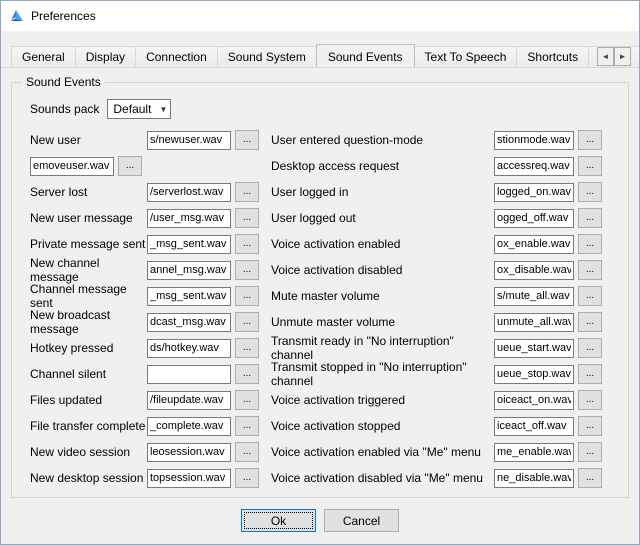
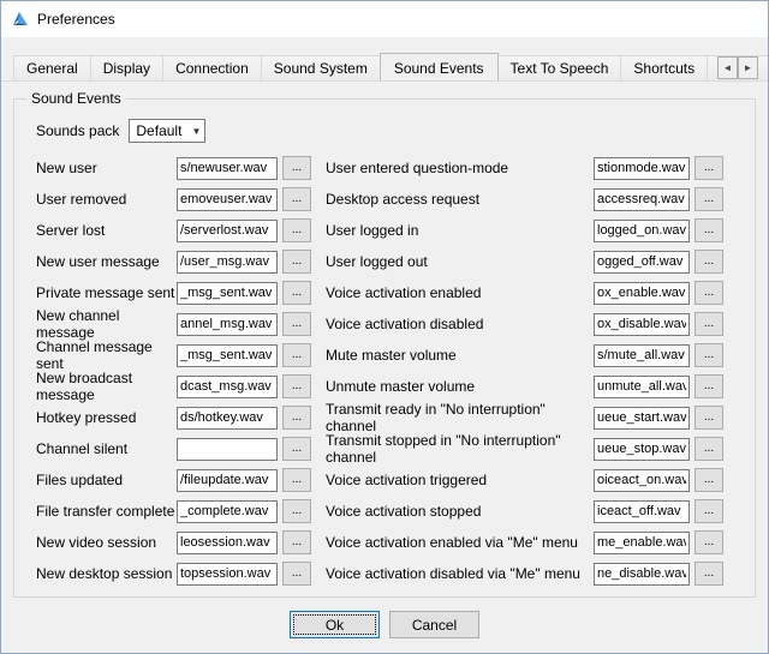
  Preferences
  General
  Display
  Connection
  Sound System
  Sound Events
  Text To Speech
  Shortcuts
  ◄
  ►
  Sound Events
  Sounds pack
  Default
  ▼
  New user
  s/newuser.wav
  ...
+ User removed
  emoveuser.wav
  ...
  Server lost
  /serverlost.wav
  ...
  New user message
  /user_msg.wav
  ...
  Private message sent
  _msg_sent.wav
  ...
  New channel message
  annel_msg.wav
  ...
  Channel message sent
  _msg_sent.wav
  ...
  New broadcast message
  dcast_msg.wav
  ...
  Hotkey pressed
  ds/hotkey.wav
  ...
  Channel silent
  ...
  Files updated
  /fileupdate.wav
  ...
  File transfer complete
  _complete.wav
  ...
  New video session
  leosession.wav
  ...
  New desktop session
  topsession.wav
  ...
  User entered question-mode
  stionmode.wav
  ...
  Desktop access request
  accessreq.wav
  ...
  User logged in
  logged_on.wav
  ...
  User logged out
  ogged_off.wav
  ...
  Voice activation enabled
  ox_enable.wav
  ...
  Voice activation disabled
  ox_disable.wav
  ...
  Mute master volume
  s/mute_all.wav
  ...
  Unmute master volume
  unmute_all.wav
  ...
  Transmit ready in "No interruption" channel
  ueue_start.wav
  ...
  Transmit stopped in "No interruption" channel
  ueue_stop.wav
  ...
  Voice activation triggered
  oiceact_on.wav
  ...
  Voice activation stopped
  iceact_off.wav
  ...
  Voice activation enabled via "Me" menu
  me_enable.wa
  ...
  Voice activation disabled via "Me" menu
  ne_disable.wav
  ...
  Ok
  Cancel
